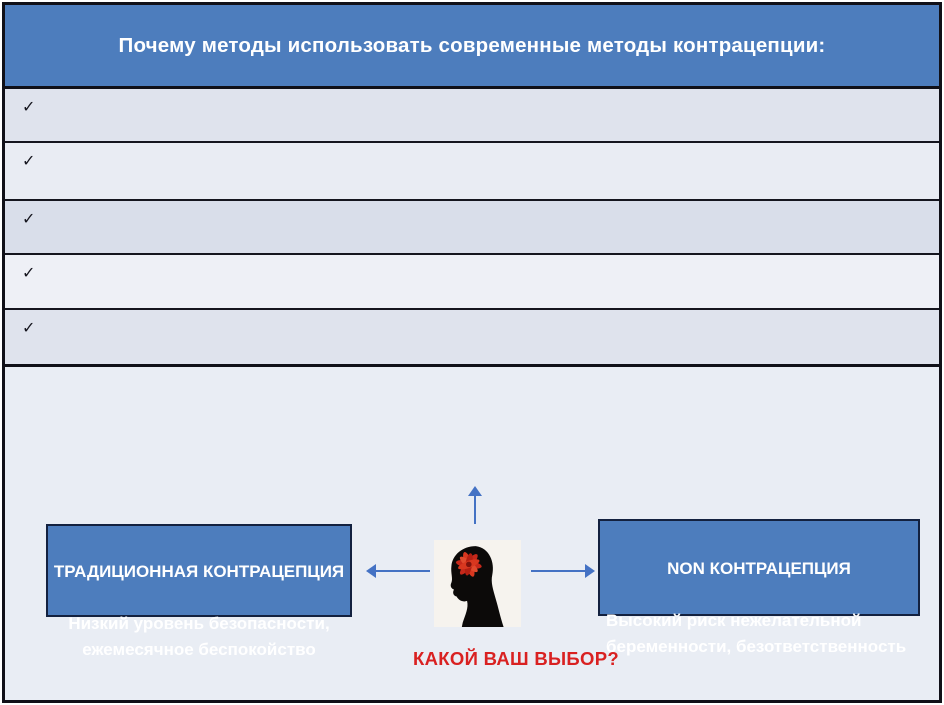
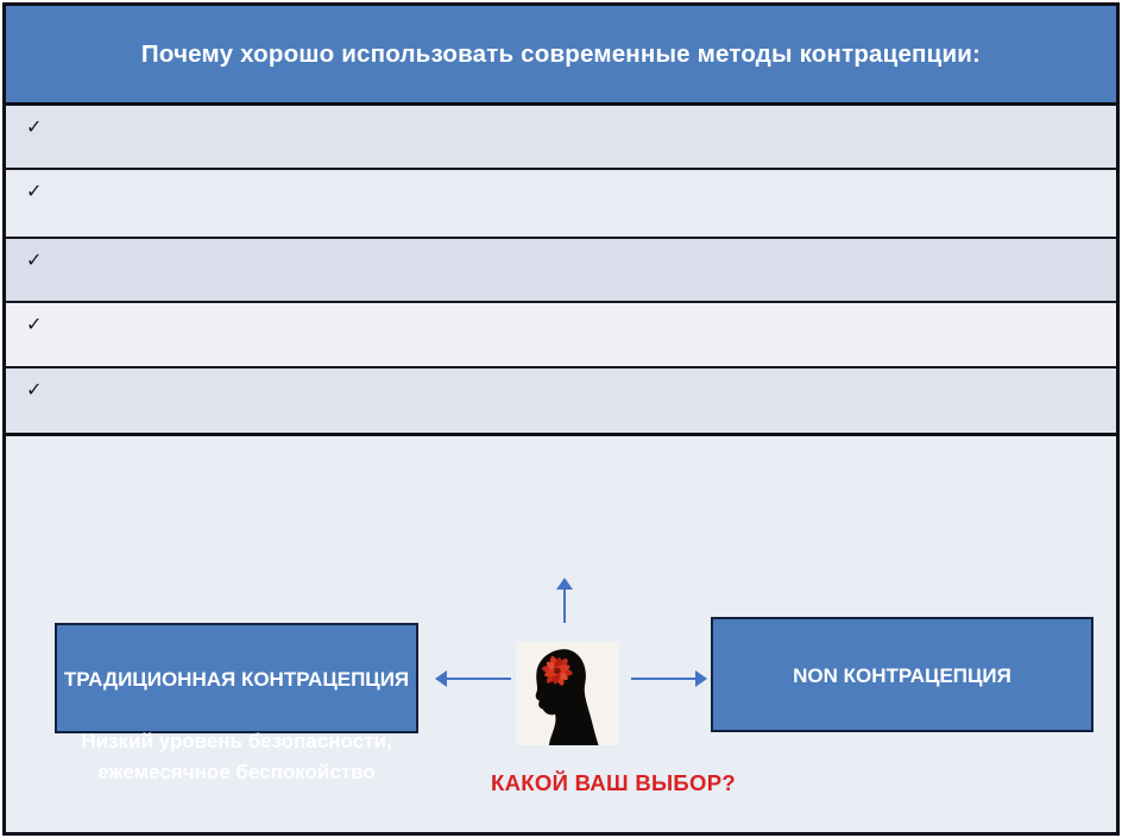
- Почему методы использовать современные методы контрацепции:
+ Почему хорошо использовать современные методы контрацепции:
  ✓
  ✓
  ✓
  ✓
  ✓
  ТРАДИЦИОННАЯ КОНТРАЦЕПЦИЯ
  Низкий уровень безопасности,
  NON КОНТРАЦЕПЦИЯ
- Высокий риск нежелательной
- беременности, безответственность
  КАКОЙ ВАШ ВЫБОР?
